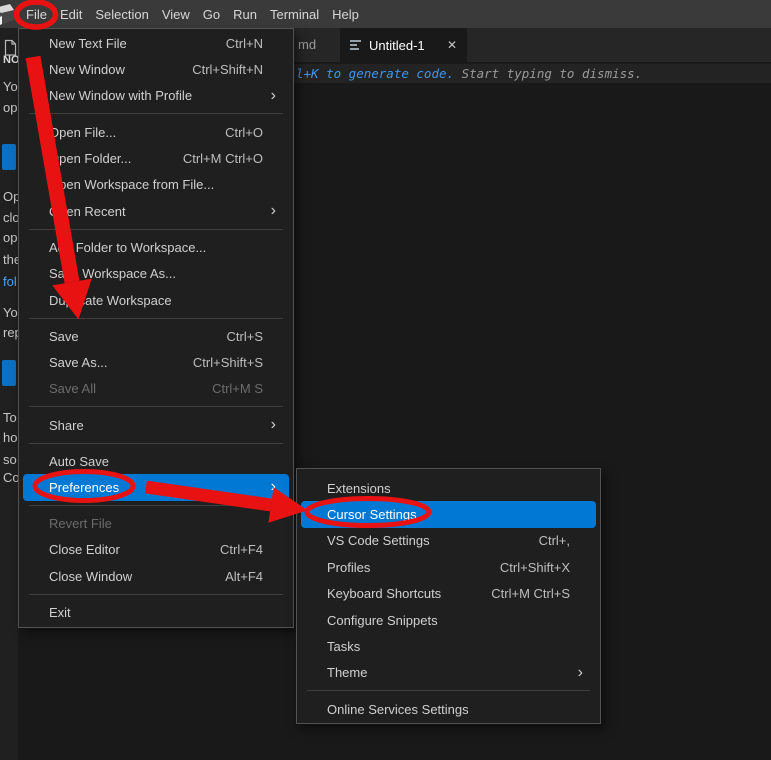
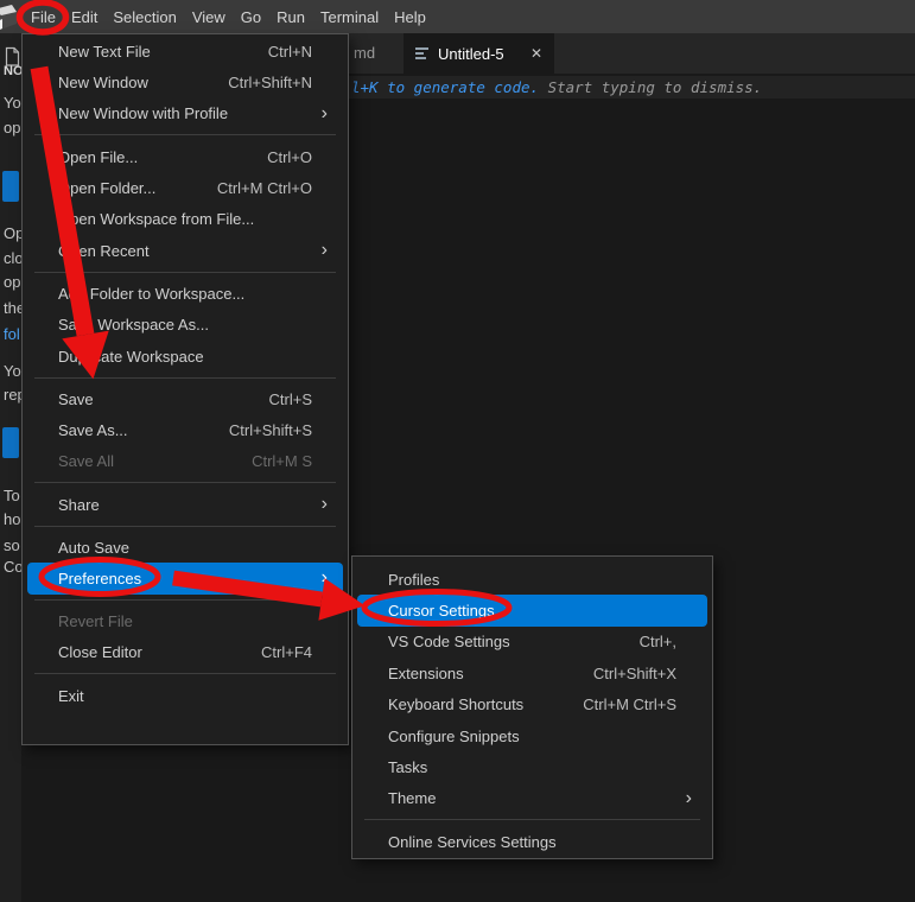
  File
  Edit
  Selection
  View
  Go
  Run
  Terminal
  Help
  NO
  Yo
  op
  Op
  clo
  op
  fol
  Yo
  To
  ho
  so
  Co
  md
- Untitled-1
+ Untitled-5
  ✕
  l+K to generate code. Start typing to dismiss.
  New Text File
  Ctrl+N
  New Window
  Ctrl+Shift+N
  New Window with Profile
  ›
  Open File...
  Ctrl+O
  pen Folder...
  Ctrl+M Ctrl+O
  en Workspace from File...
  en Recent
  ›
  A Folder to Workspace...
  Sa Workspace As...
  Duate Workspace
  Save
  Ctrl+S
  Save As...
  Ctrl+Shift+S
  Save All
  Ctrl+M S
  Share
  ›
  Auto Save
  Preferences
  ›
  Revert File
  Close Editor
  Ctrl+F4
- Close Window
- Alt+F4
  Exit
- Extensions
+ Profiles
  Cursor Settings
  VS Code Settings
  Ctrl+,
- Profiles
+ Extensions
  Ctrl+Shift+X
  Keyboard Shortcuts
  Ctrl+M Ctrl+S
  Configure Snippets
  Tasks
  Theme
  ›
  Online Services Settings
